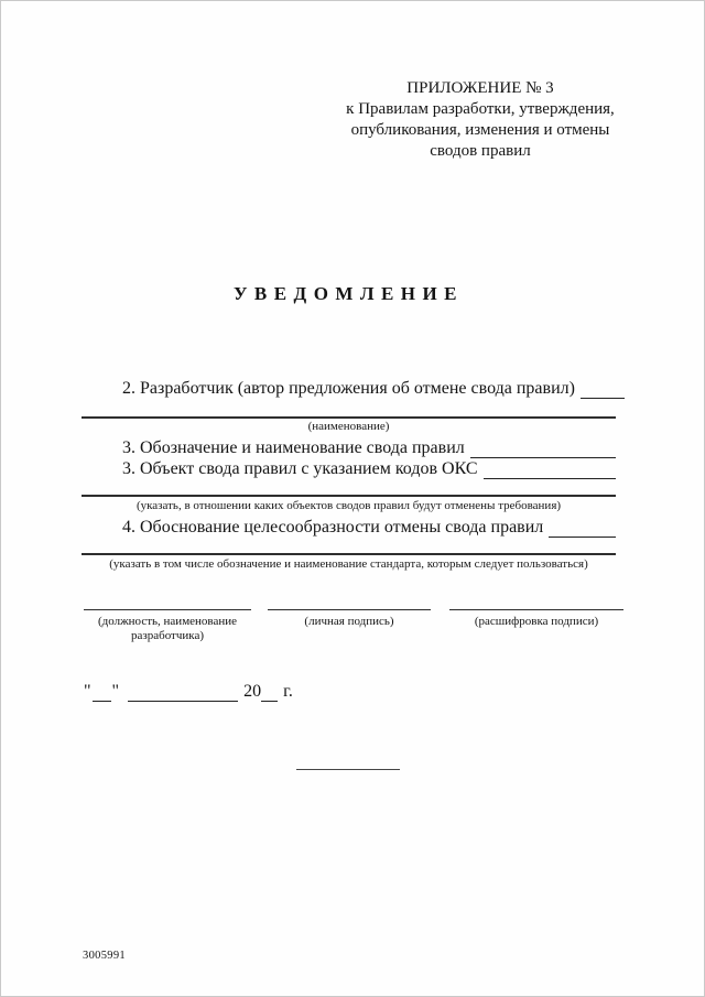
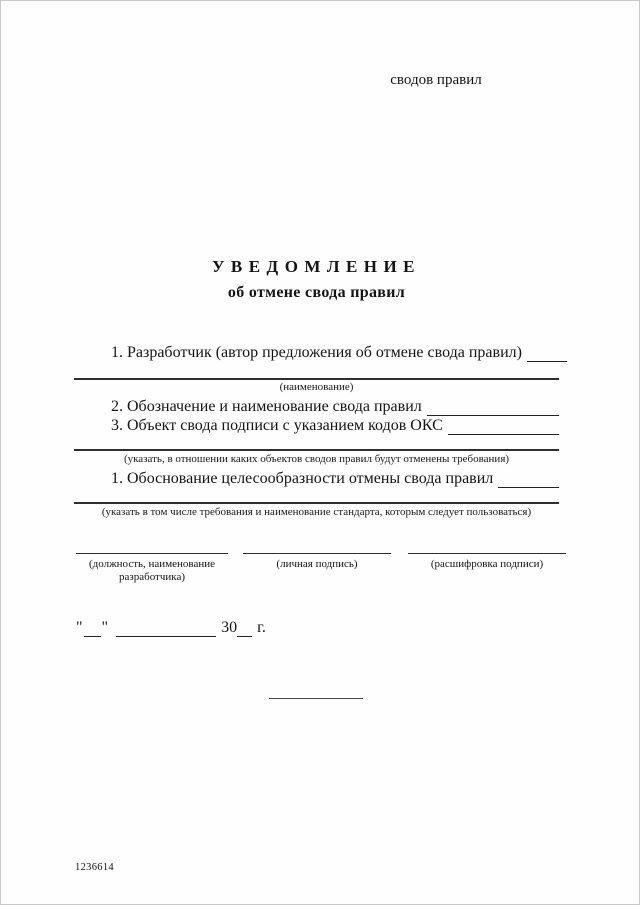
- ПРИЛОЖЕНИЕ № 3
- к Правилам разработки, утверждения,
- опубликования, изменения и отмены
  сводов правил
  УВЕДОМЛЕНИЕ
+ об отмене свода правил
- 2. Разработчик (автор предложения об отмене свода правил)
+ 1. Разработчик (автор предложения об отмене свода правил)
  (наименование)
- 3. Обозначение и наименование свода правил
+ 2. Обозначение и наименование свода правил
- 3. Объект свода правил с указанием кодов ОКС
+ 3. Объект свода подписи с указанием кодов ОКС
  (указать, в отношении каких объектов сводов правил будут отменены требования)
- 4. Обоснование целесообразности отмены свода правил
+ 1. Обоснование целесообразности отмены свода правил
- (указать в том числе обозначение и наименование стандарта, которым следует пользоваться)
+ (указать в том числе требования и наименование стандарта, которым следует пользоваться)
  (должность, наименование разработчика)
  (личная подпись)
  (расшифровка подписи)
  "
  "
- 20
+ 30
  г.
- 3005991
+ 1236614
